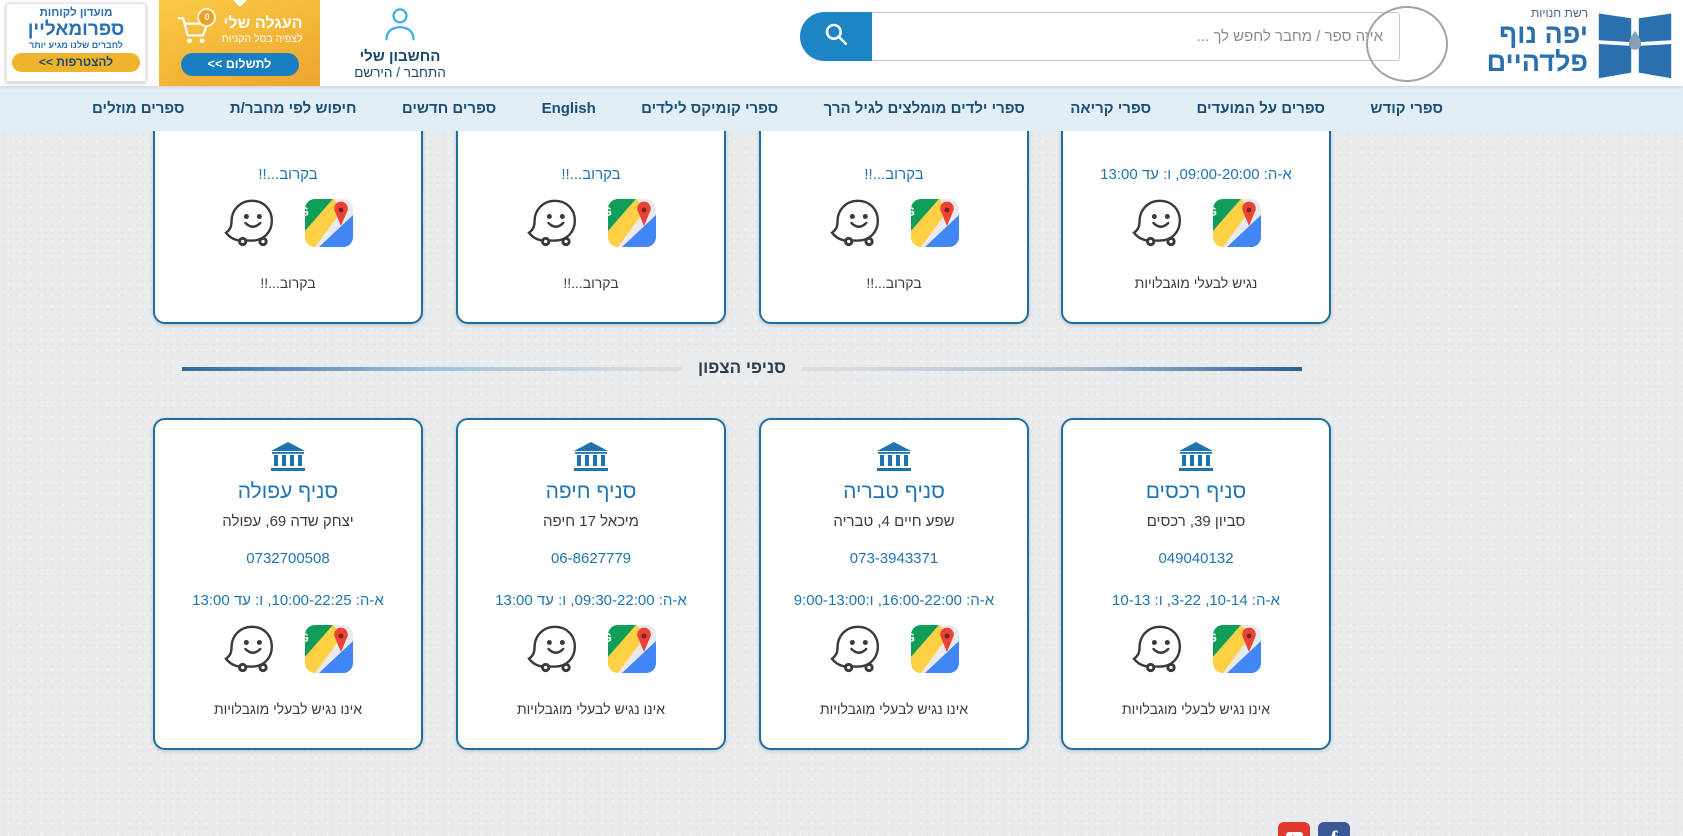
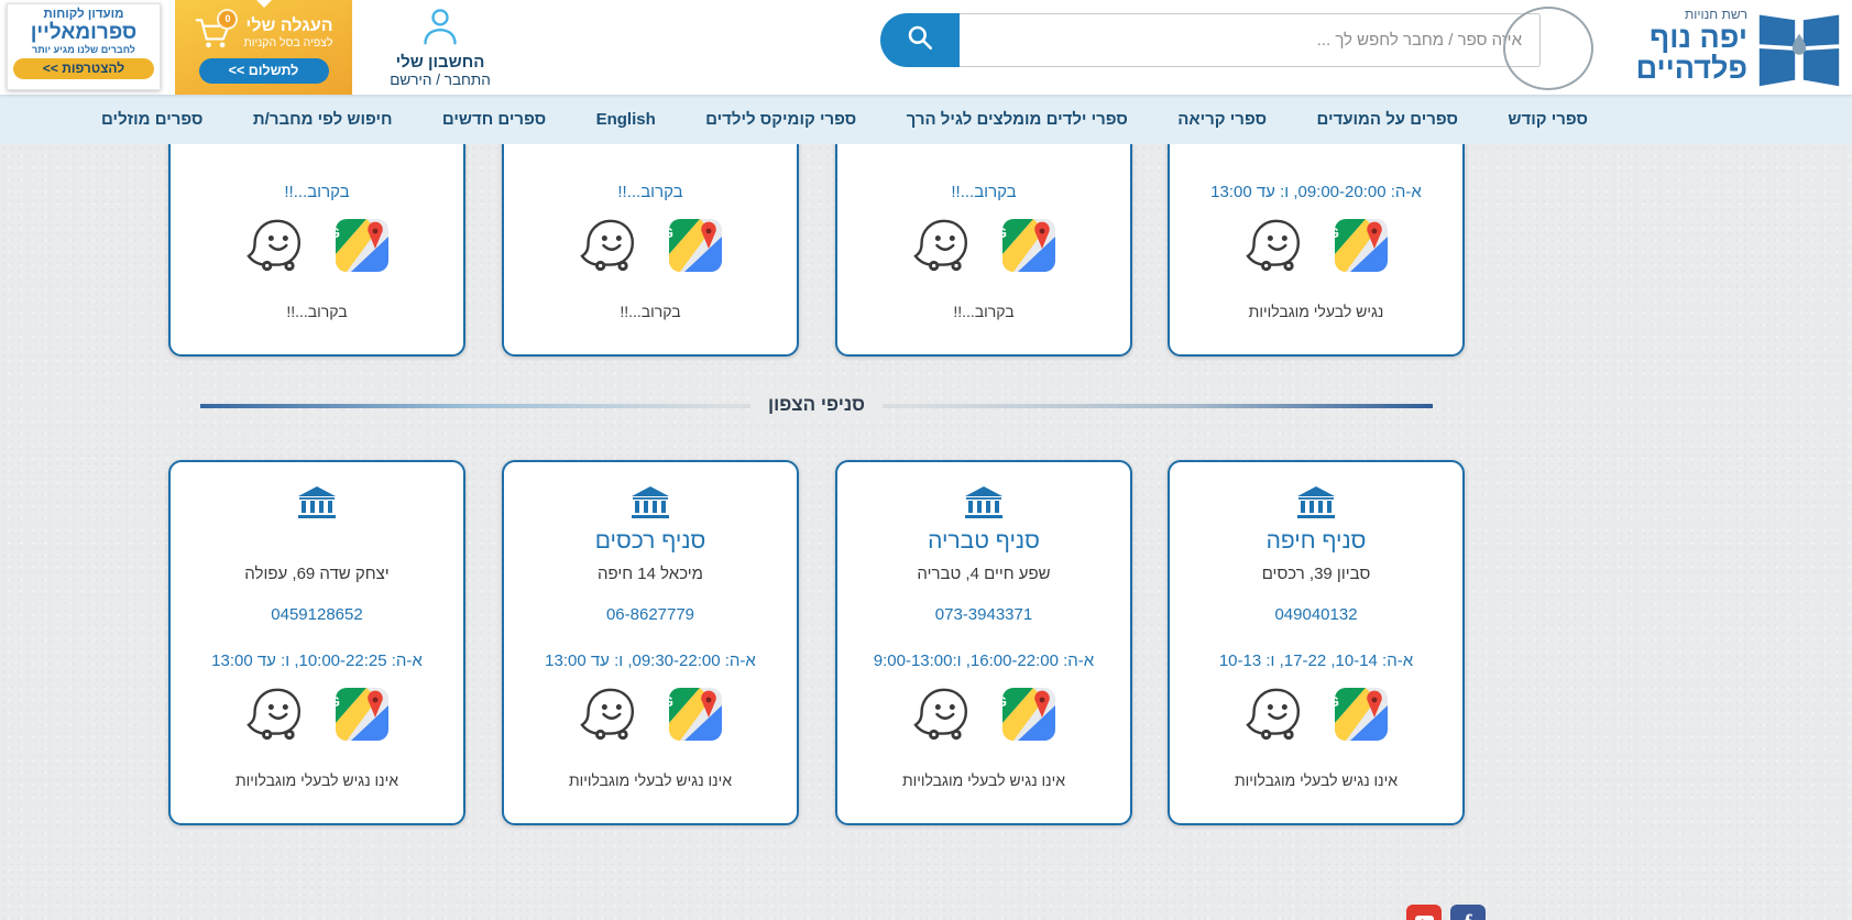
  מועדון לקוחות
  ספרומאליין
  לחברים שלנו מגיע יותר
  להצטרפות >>
  העגלה שלי
  לצפיה בסל הקניות
  0
  לתשלום >>
  החשבון שלי
  התחבר / הירשם
  רשת חנויות
  יפה נוף
  פלדהיים
  ספרי קודש
  ספרים על המועדים
  ספרי קריאה
  ספרי ילדים מומלצים לגיל הרך
  ספרי קומיקס לילדים
  English
  ספרים חדשים
  חיפוש לפי מחבר/ת
  ספרים מוזלים
  בקרוב...!!
  בקרוב...!!
  בקרוב...!!
  בקרוב...!!
  בקרוב...!!
  בקרוב...!!
  א-ה: 09:00-20:00, ו: עד 13:00
  נגיש לבעלי מוגבלויות
  סניפי הצפון
- סניף עפולה
  יצחק שדה 69, עפולה
- 0732700508
+ 0459128652
  א-ה: 10:00-22:25, ו: עד 13:00
  אינו נגיש לבעלי מוגבלויות
- סניף חיפה
+ סניף רכסים
- מיכאל 17 חיפה
+ מיכאל 14 חיפה
  06-8627779
  א-ה: 09:30-22:00, ו: עד 13:00
  אינו נגיש לבעלי מוגבלויות
  סניף טבריה
  שפע חיים 4, טבריה
  073-3943371
  א-ה: 16:00-22:00, ו:9:00-13:00
  אינו נגיש לבעלי מוגבלויות
- סניף רכסים
+ סניף חיפה
  סביון 39, רכסים
  049040132
- א-ה: 10-14, 3-22, ו: 10-13
+ א-ה: 10-14, 17-22, ו: 10-13
  אינו נגיש לבעלי מוגבלויות
